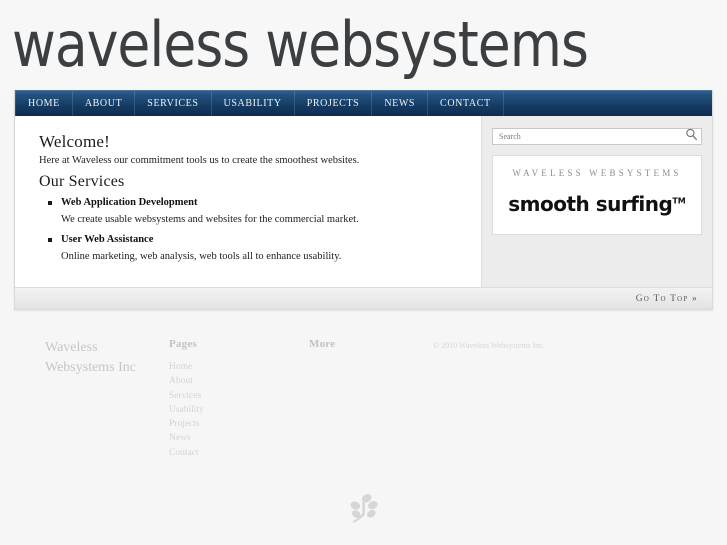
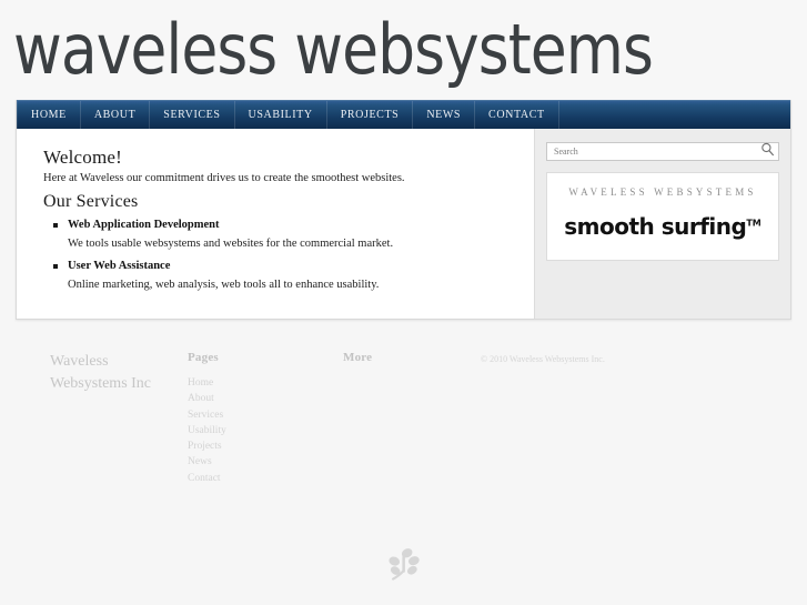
  waveless websystems
  HOME
  ABOUT
  SERVICES
  USABILITY
  PROJECTS
  NEWS
  CONTACT
  Welcome!
- Here at Waveless our commitment tools us to create the smoothest websites.
+ Here at Waveless our commitment drives us to create the smoothest websites.
  Our Services
  Web Application Development
- We create usable websystems and websites for the commercial market.
+ We tools usable websystems and websites for the commercial market.
  User Web Assistance
  Online marketing, web analysis, web tools all to enhance usability.
  Search
  WAVELESS WEBSYSTEMS
  smooth surfingTM
- Go To Top »
  Waveless Websystems Inc
  Pages
  Home
  About
  Services
  Usability
  Projects
  News
  Contact
  More
  © 2010 Waveless Websystems Inc.
